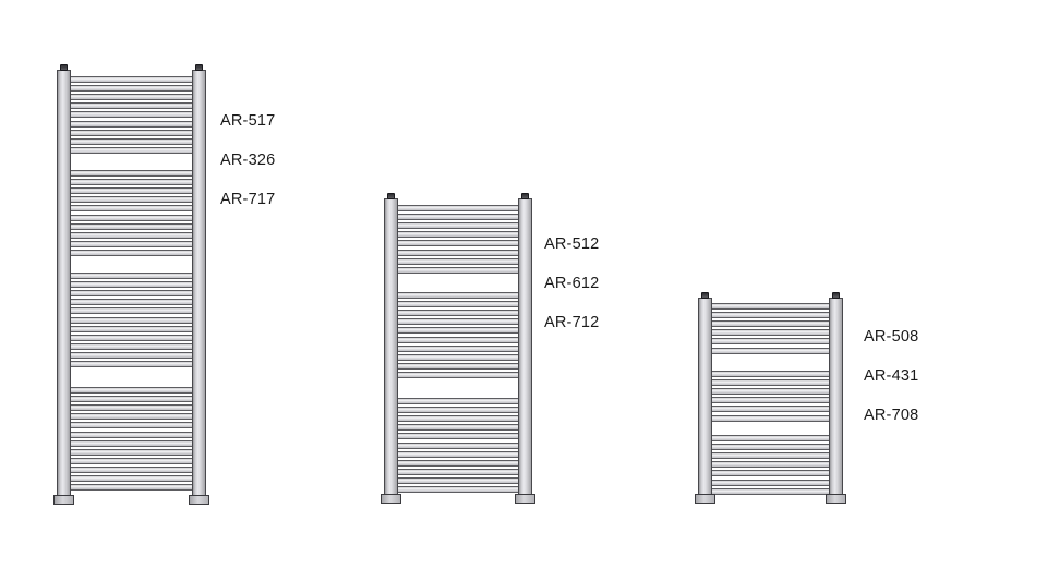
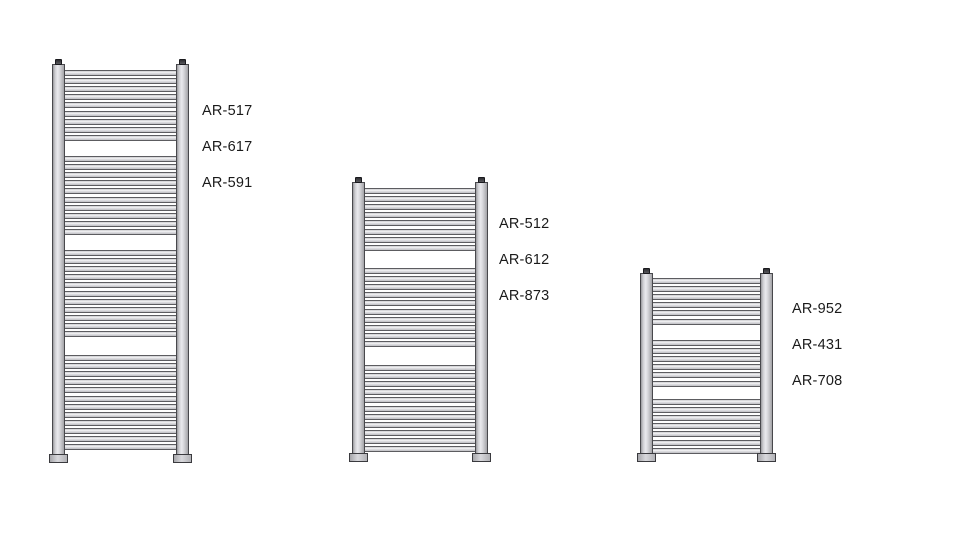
  AR-517
- AR-326
+ AR-617
- AR-717
+ AR-591
  AR-512
  AR-612
- AR-712
+ AR-873
- AR-508
+ AR-952
  AR-431
  AR-708
